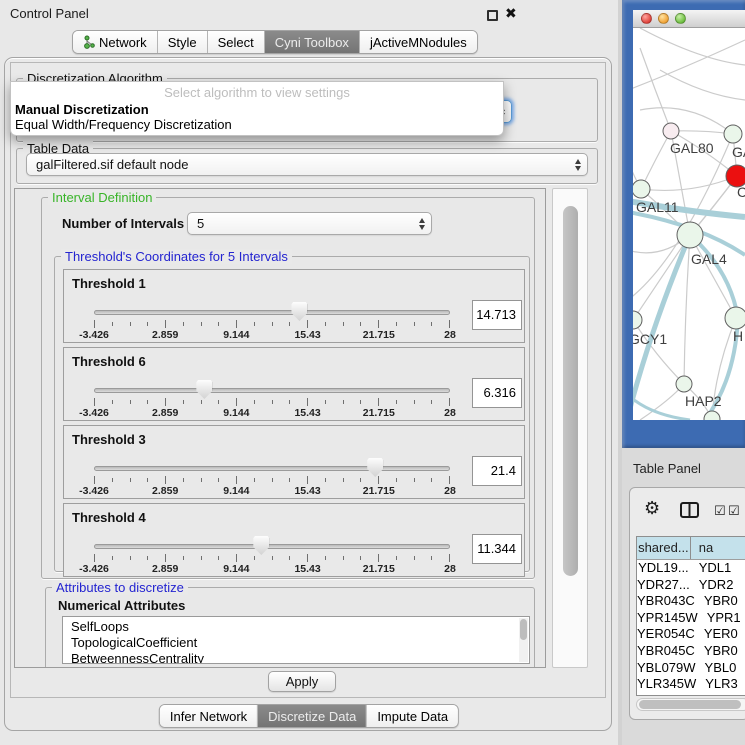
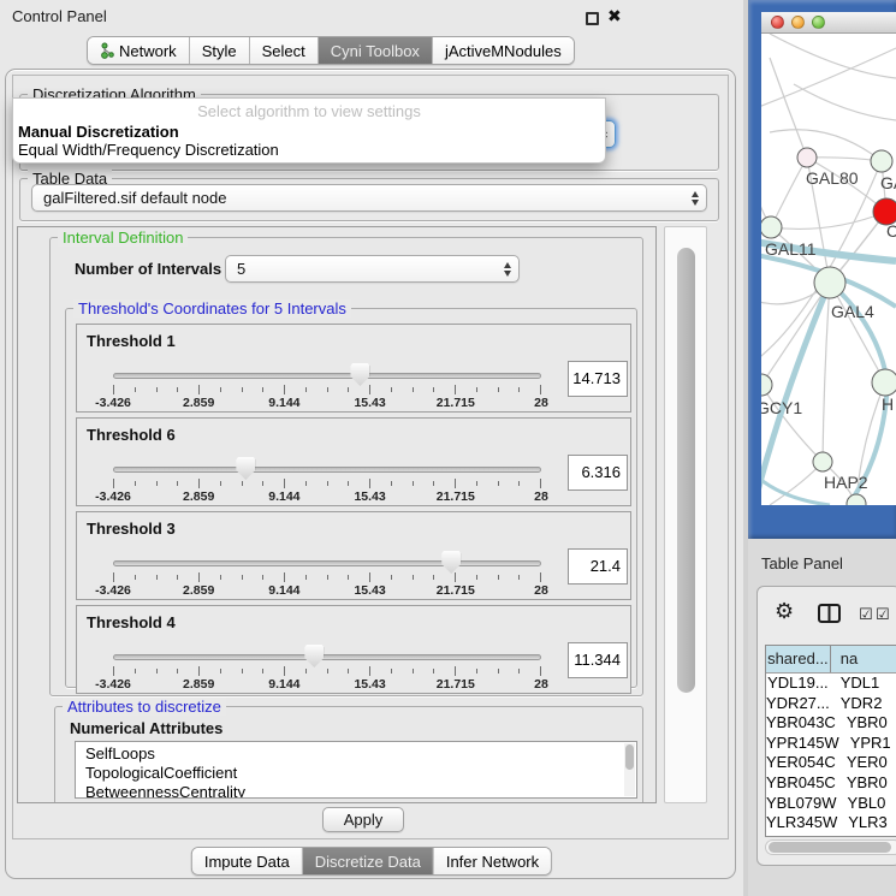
  Control Panel
  ✖
  Network
  Style
  Select
  Cyni Toolbox
  jActiveMNodules
  Discretization Algorithm
  Select algorithm to view settings
  Manual Discretization
  Equal Width/Frequency Discretization
  Table Data
  galFiltered.sif default node
  Interval Definition
  Number of Intervals
  5
  Threshold's Coordinates for 5 Intervals
  Threshold 1
  -3.426
  2.859
  9.144
  15.43
  21.715
  28
  14.713
  Threshold 6
  -3.426
  2.859
  9.144
  15.43
  21.715
  28
  6.316
  Threshold 3
  -3.426
  2.859
  9.144
  15.43
  21.715
  28
  21.4
  Threshold 4
  -3.426
  2.859
  9.144
  15.43
  21.715
  28
  11.344
  Attributes to discretize
  Numerical Attributes
  SelfLoops
  TopologicalCoefficient
  BetweennessCentrality
  Apply
- Infer Network
+ Impute Data
  Discretize Data
- Impute Data
+ Infer Network
  GAL80
  C
  GAL11
  GAL4
  GCY1
  H
  HAP2
  Table Panel
  ⚙
  ☑
  ☑
  shared...
  na
  YDL19...
  YDL1
  YDR27...
  YDR2
  YBR043C
  YBR0
  YPR145W
  YPR1
  YER054C
  YER0
  YBR045C
  YBR0
  YBL079W
  YBL0
  YLR345W
  YLR3
